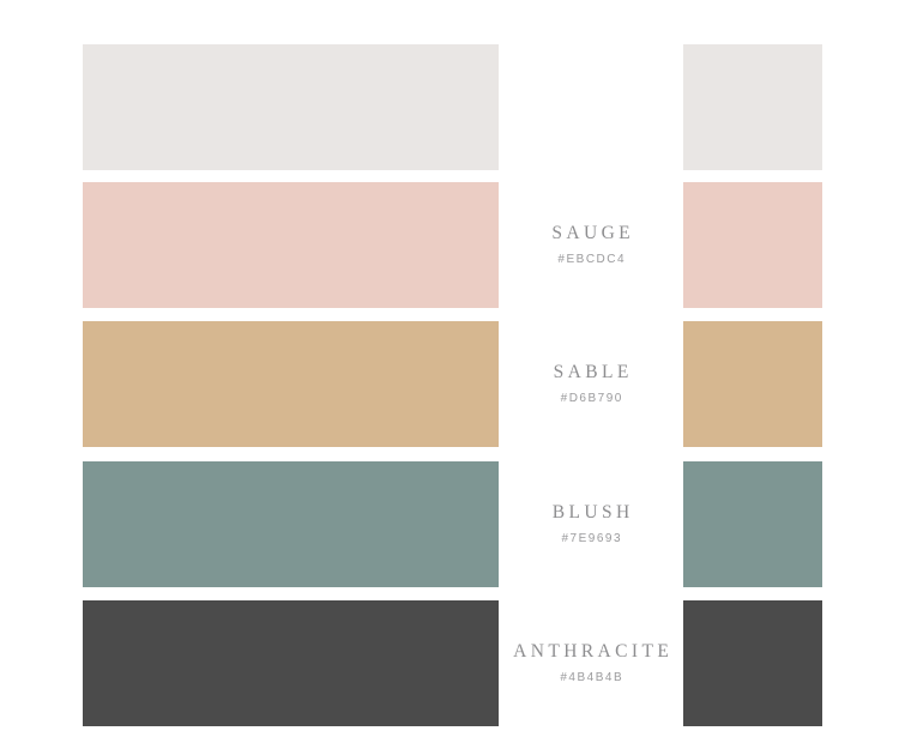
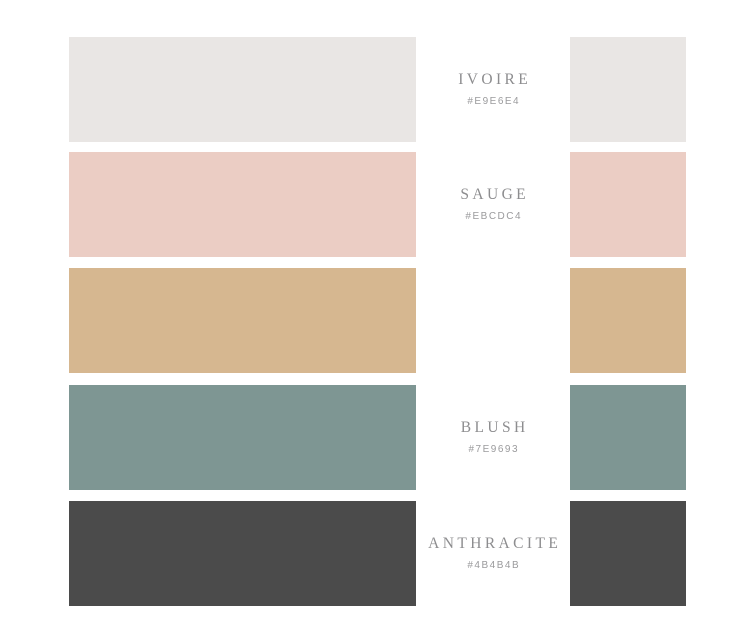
+ IVOIRE
+ #E9E6E4
  SAUGE
  #EBCDC4
- SABLE
- #D6B790
  BLUSH
  #7E9693
  ANTHRACITE
  #4B4B4B
